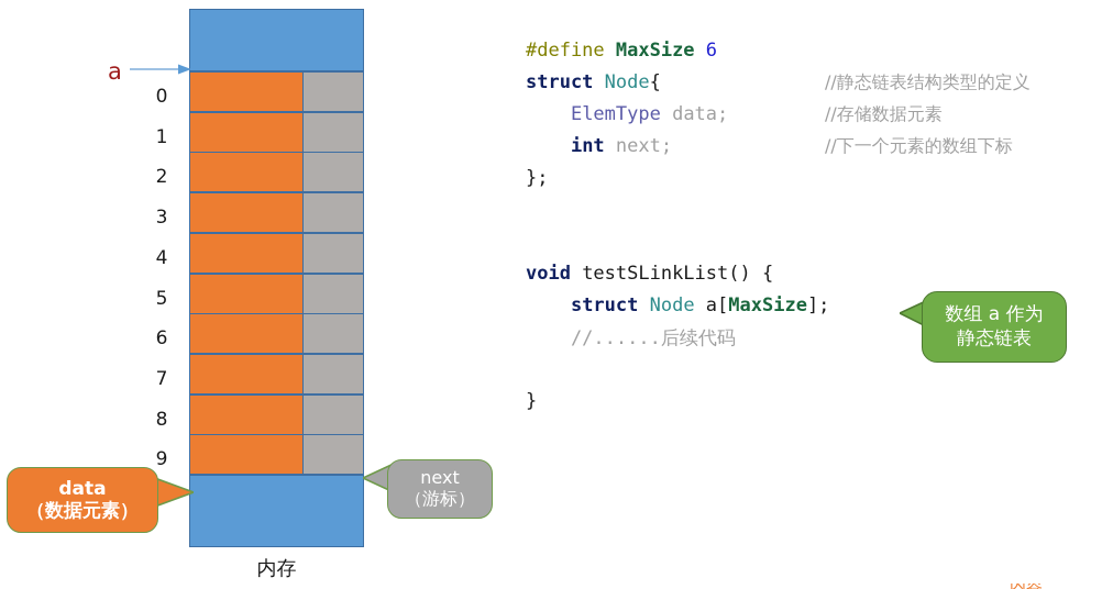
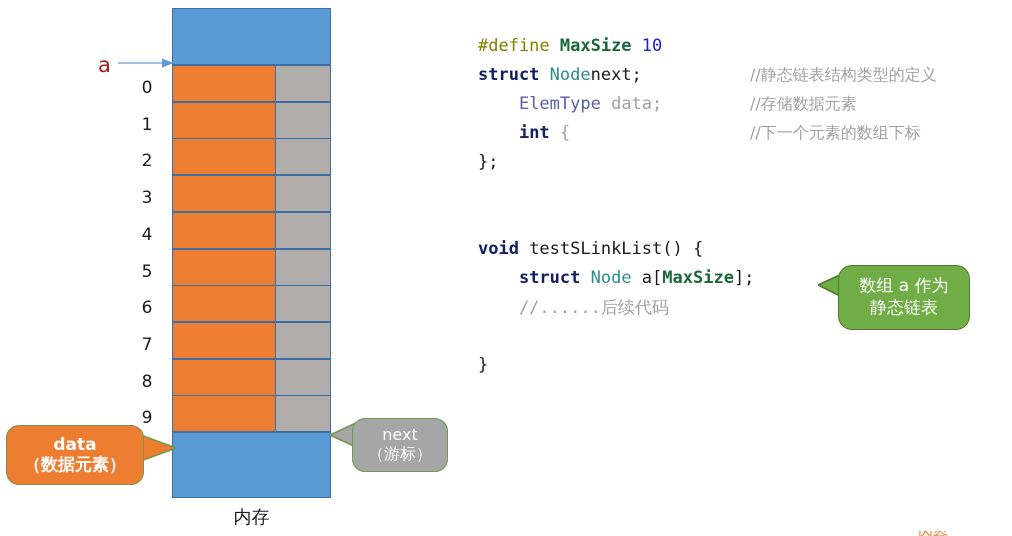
  a
  data
  （数据元素）
  next
  （游标）
  内存
  0
  1
  2
  3
  4
  5
  6
  7
  8
  9
- #define MaxSize 6
+ #define MaxSize 10
- struct Node{
+ struct Nodenext;
  //静态链表结构类型的定义
  ElemType data;
  //存储数据元素
- int next;
+ int {
  //下一个元素的数组下标
  };
  void testSLinkList() {
  struct Node a[MaxSize];
  //......后续代码
  }
  数组 a 作为
  静态链表
  内容
